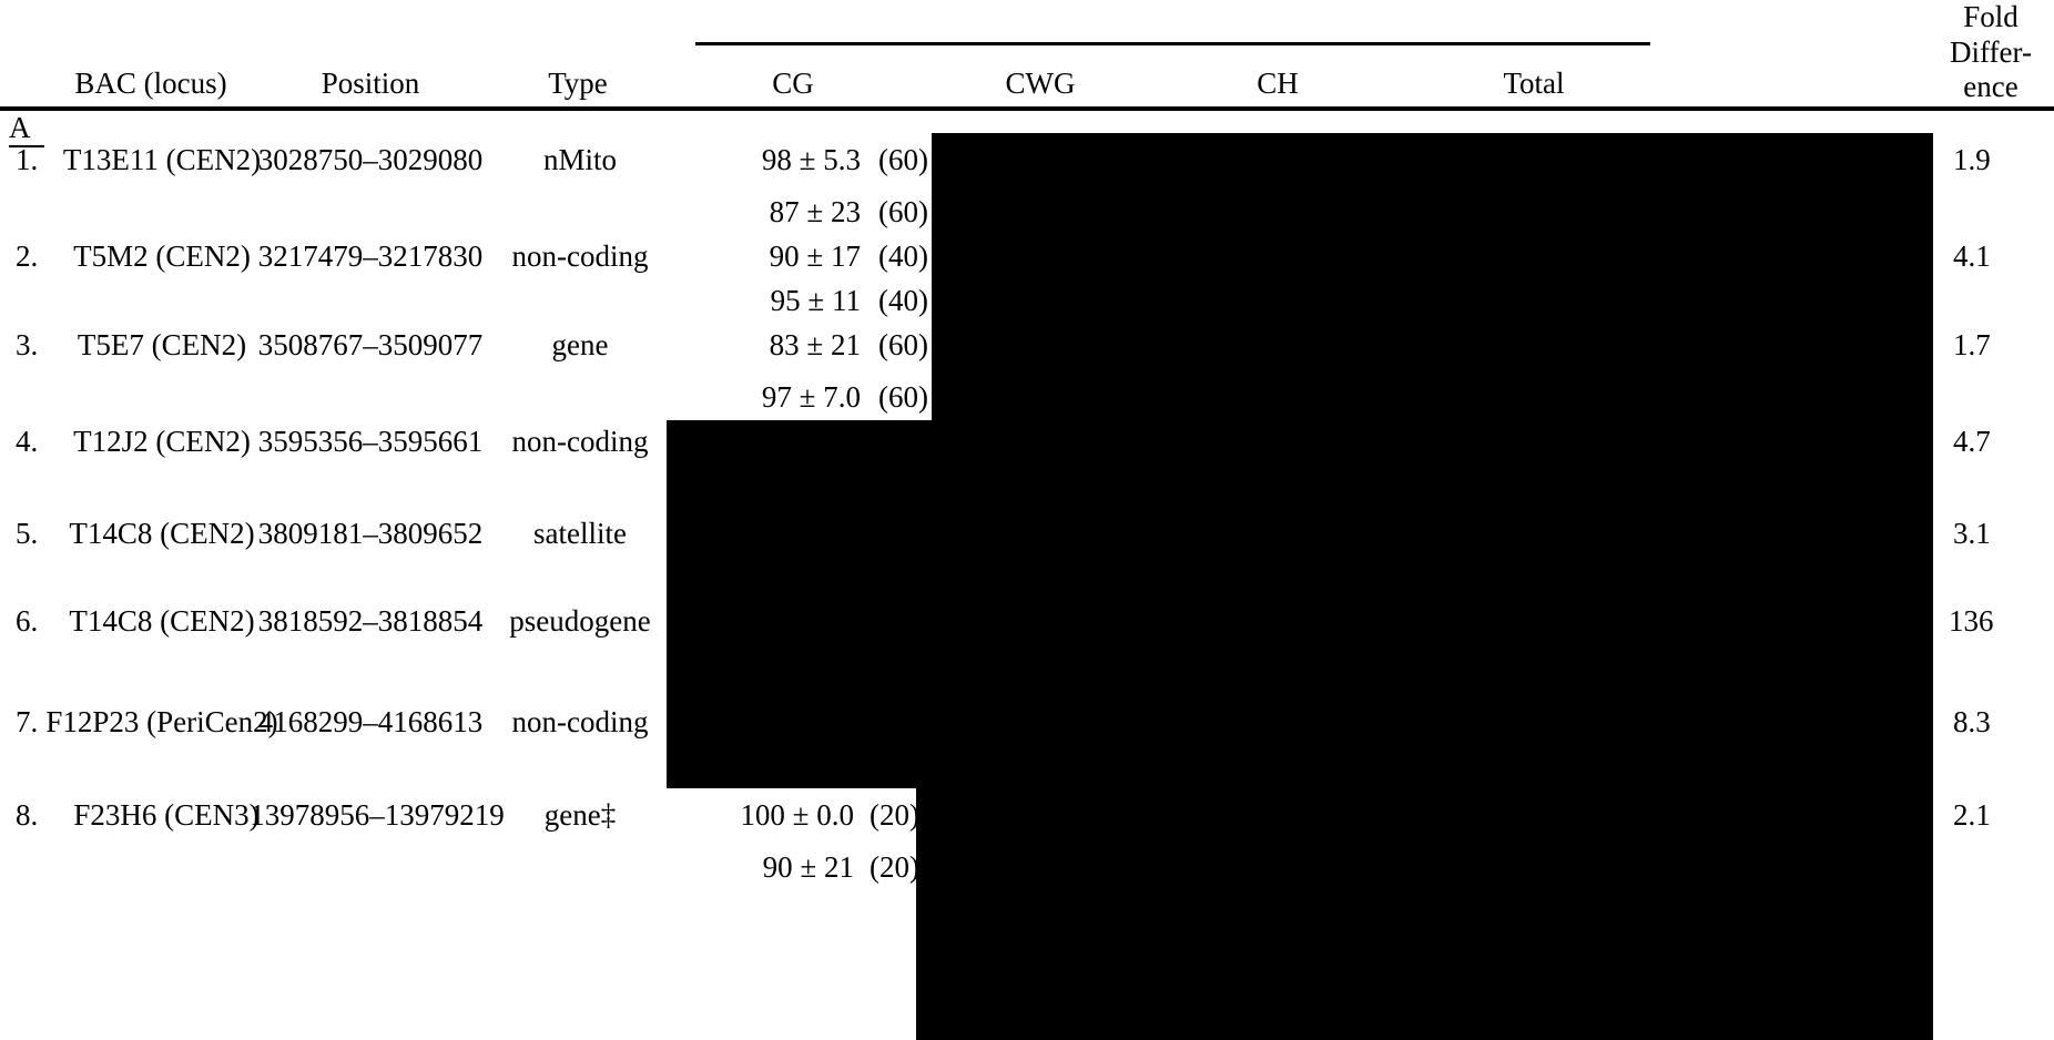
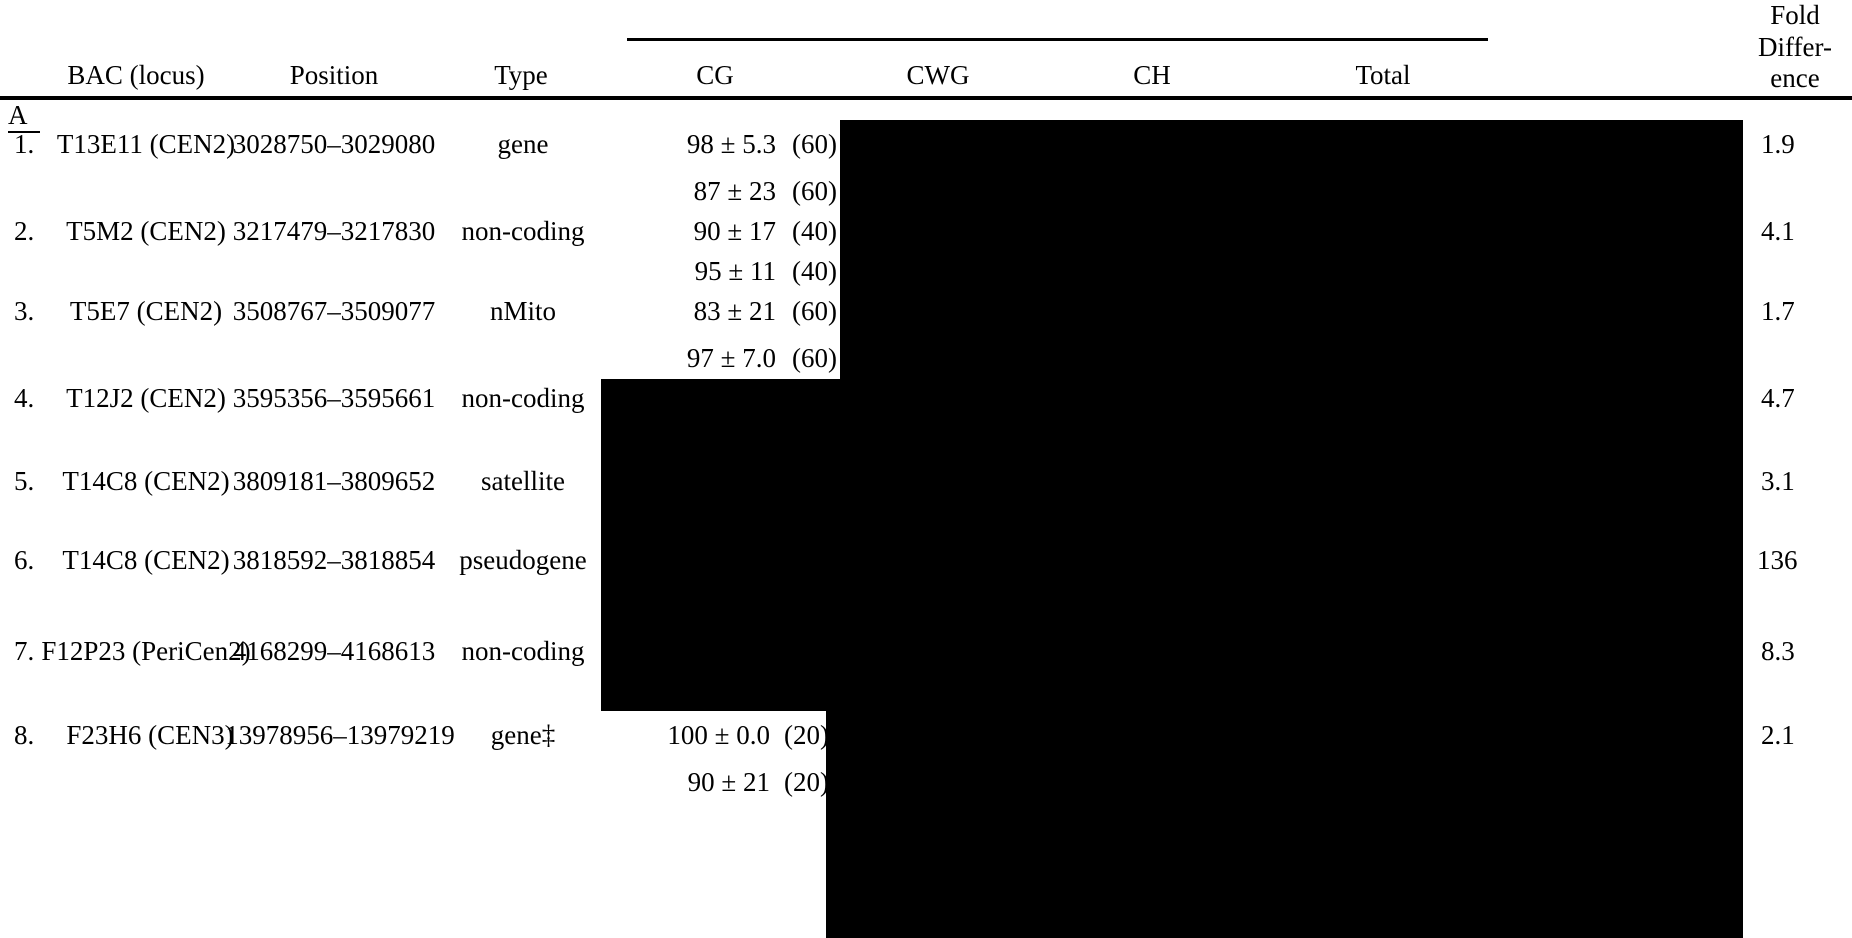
  Fold
  Differ-
  ence
  BAC (locus)
  Position
  Type
  CG
  CWG
  CH
  Total
  A
  1.
  T13E11 (CEN2)
  3028750–3029080
- nMito
+ gene
  98 ± 5.3
  (60)
  87 ± 23
  (60)
  1.9
  2.
  T5M2 (CEN2)
  3217479–3217830
  non-coding
  90 ± 17
  (40)
  95 ± 11
  (40)
  4.1
  3.
  T5E7 (CEN2)
  3508767–3509077
- gene
+ nMito
  83 ± 21
  (60)
  97 ± 7.0
  (60)
  1.7
  4.
  T12J2 (CEN2)
  3595356–3595661
  non-coding
  4.7
  5.
  T14C8 (CEN2)
  3809181–3809652
  satellite
  3.1
  6.
  T14C8 (CEN2)
  3818592–3818854
  pseudogene
  136
  7.
  F12P23 (PeriCen2)
  4168299–4168613
  non-coding
  8.3
  8.
  F23H6 (CEN3)
  13978956–13979219
  gene‡
  100 ± 0.0
  (20)
  90 ± 21
  (20)
  2.1
